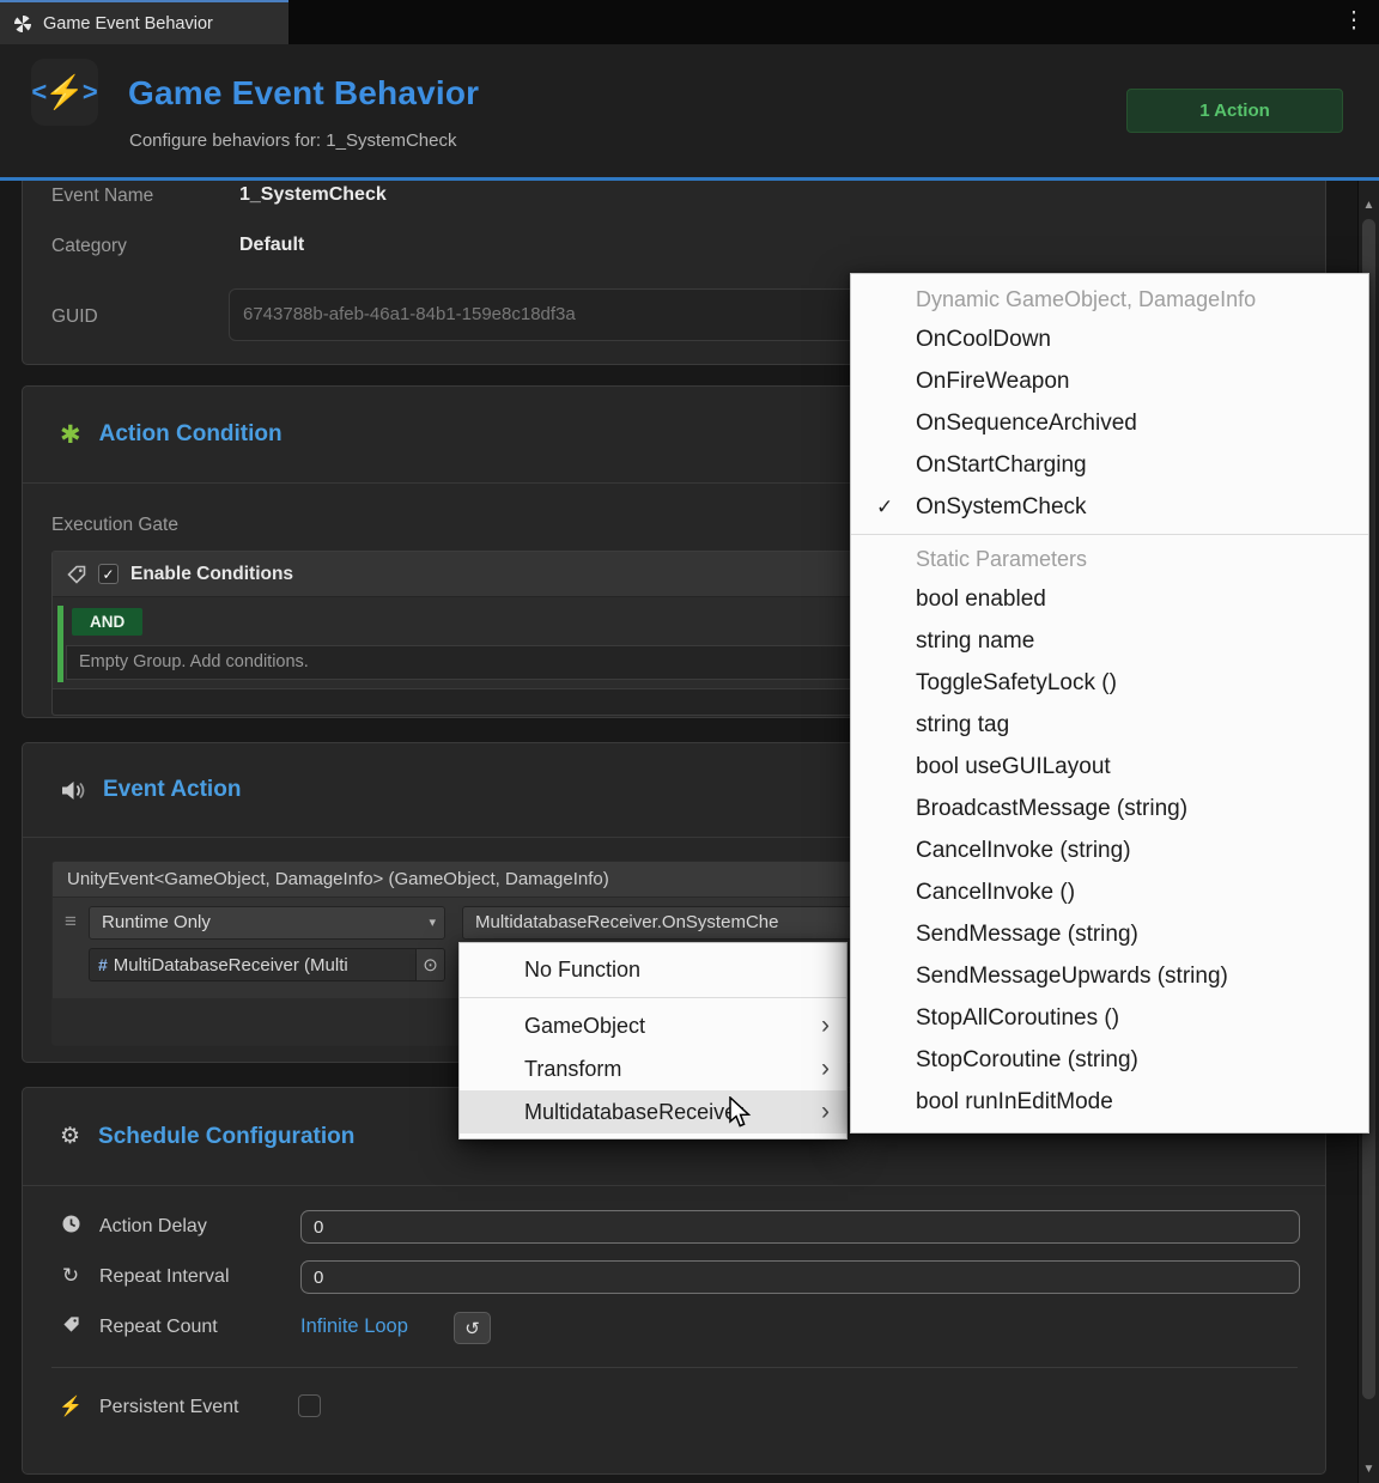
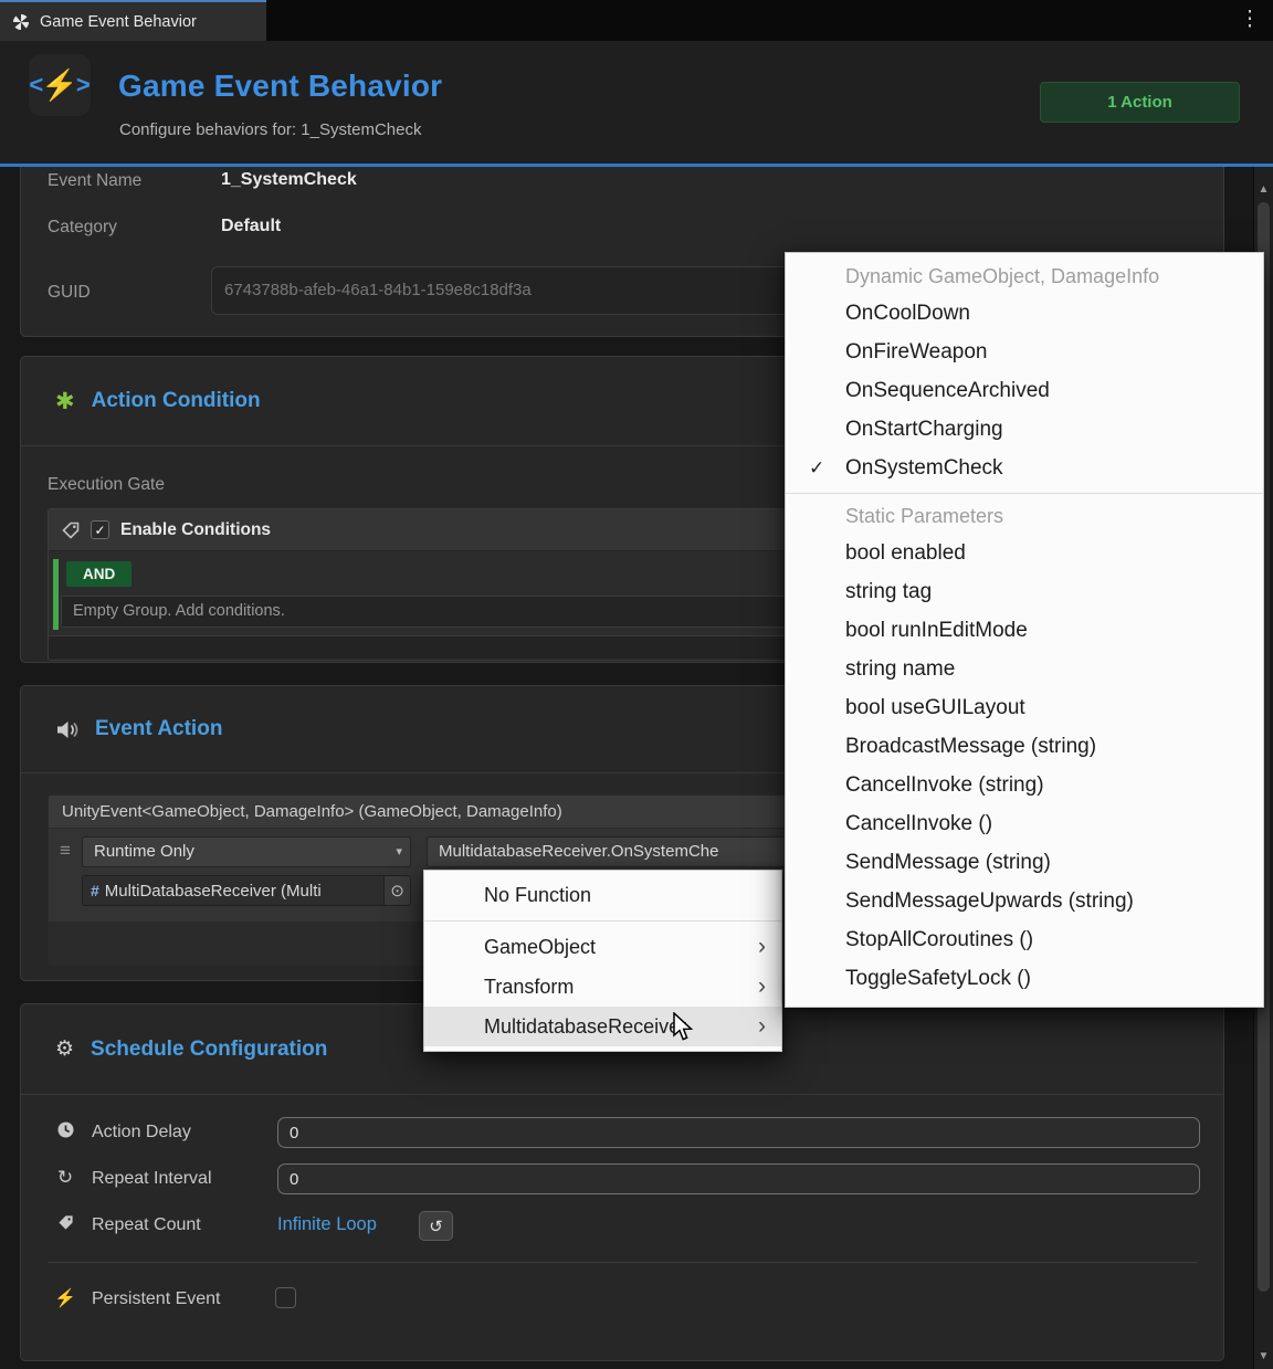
  Game Event Behavior
  ⋮
  <
  ⚡
  >
  Game Event Behavior
  Configure behaviors for: 1_SystemCheck
  1 Action
  Event Name
  1_SystemCheck
  Category
  Default
  GUID
  6743788b-afeb-46a1-84b1-159e8c18df3a
  ✱
  Action Condition
  Execution Gate
  ✓
  Enable Conditions
  AND
  Empty Group. Add conditions.
  Event Action
  UnityEvent<GameObject, DamageInfo> (GameObject, DamageInfo)
  ≡
  Runtime Only
  ▾
  MultidatabaseReceiver.OnSystemChe
  #
  MultiDatabaseReceiver (Multi
  ⊙
  ⚙
  Schedule Configuration
  Action Delay
  0
  ↻
  Repeat Interval
  0
  Repeat Count
  Infinite Loop
  ↺
  ⚡
  Persistent Event
  ▲
  ▼
  No Function
  GameObject
  ›
  Transform
  ›
  MultidatabaseReceiv
  ›
  Dynamic GameObject, DamageInfo
  OnCoolDown
  OnFireWeapon
  OnSequenceArchived
  OnStartCharging
  ✓
  OnSystemCheck
  Static Parameters
  bool enabled
- string name
+ string tag
- ToggleSafetyLock ()
+ bool runInEditMode
- string tag
+ string name
  bool useGUILayout
  BroadcastMessage (string)
  CancelInvoke (string)
  CancelInvoke ()
  SendMessage (string)
  SendMessageUpwards (string)
  StopAllCoroutines ()
- StopCoroutine (string)
- bool runInEditMode
+ ToggleSafetyLock ()
